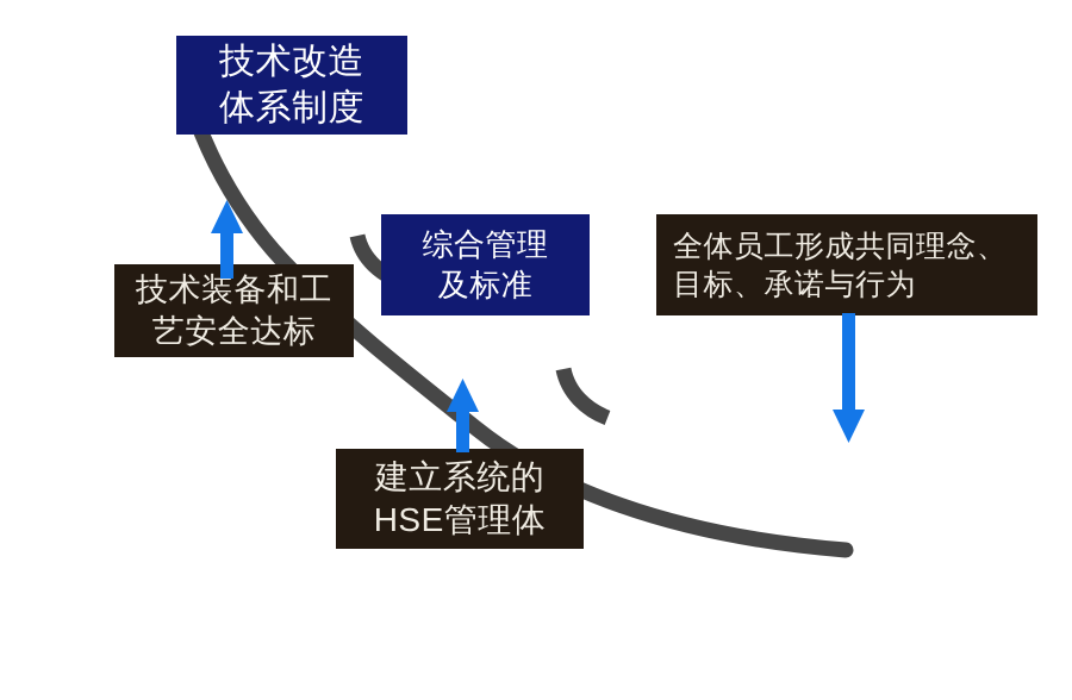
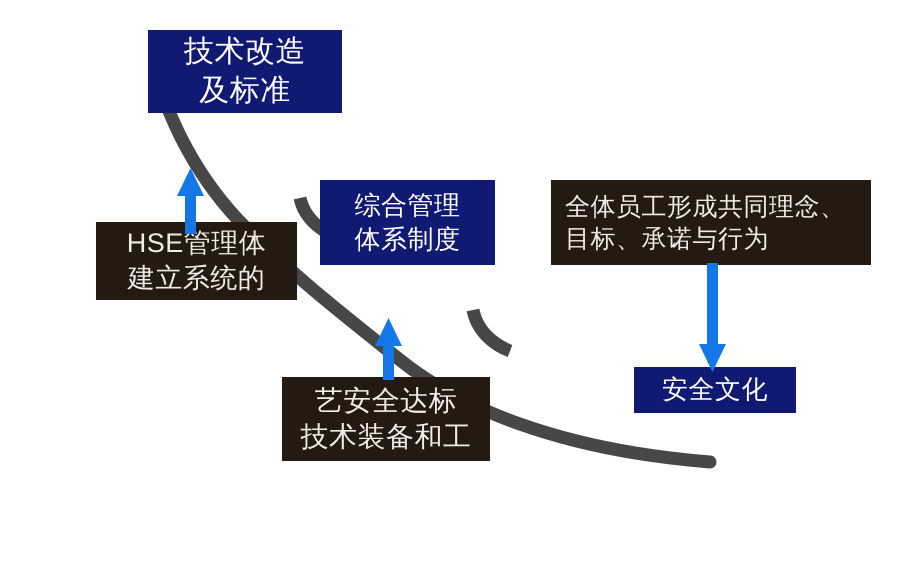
  技术改造
- 体系制度
+ 及标准
- 技术装备和工
+ HSE管理体
- 艺安全达标
+ 建立系统的
  综合管理
- 及标准
+ 体系制度
- 建立系统的
+ 艺安全达标
- HSE管理体
+ 技术装备和工
  全体员工形成共同理念、
  目标、承诺与行为
+ 安全文化
